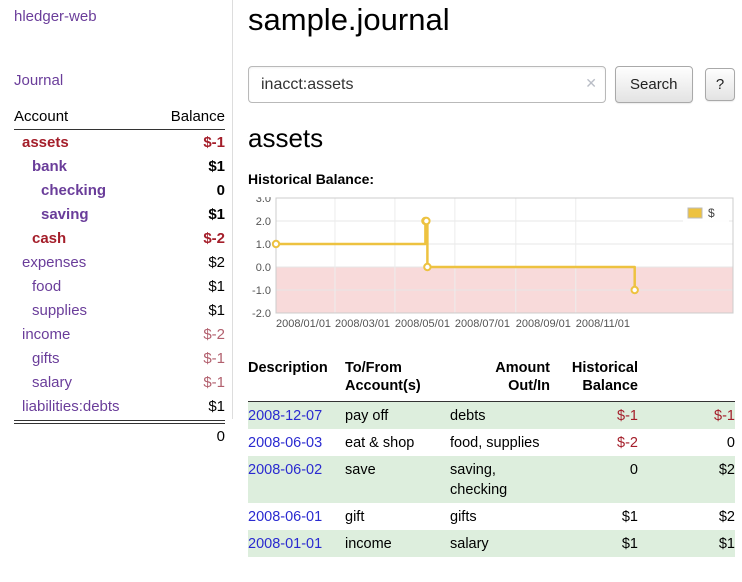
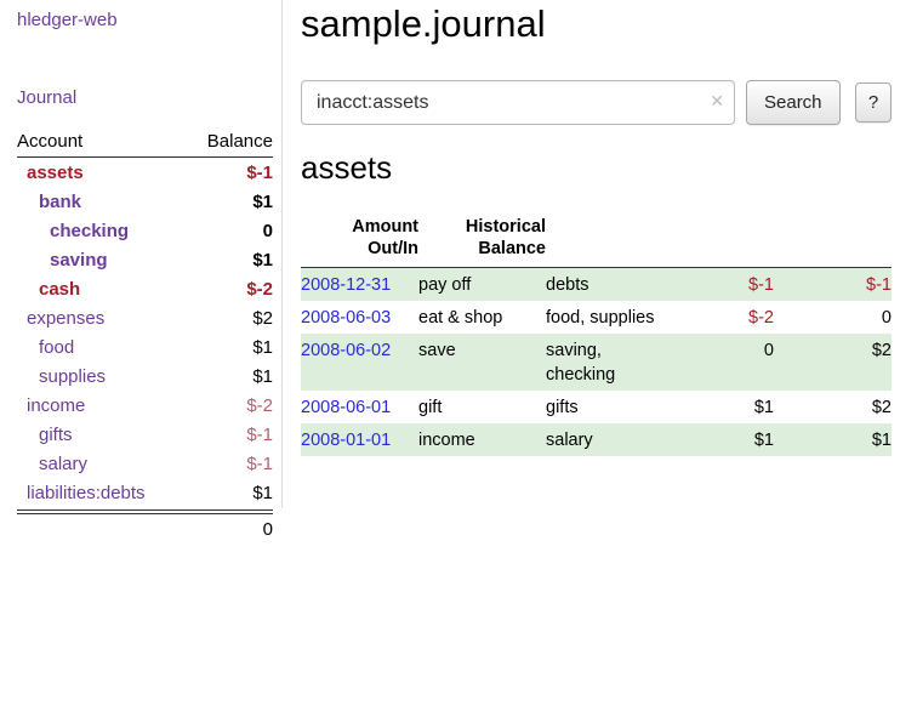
  hledger-web
  Journal
  Account
  Balance
  assets
  $-1
  bank
  $1
  checking
  0
  saving
  $1
  cash
  $-2
  expenses
  $2
  food
  $1
  supplies
  $1
  income
  $-2
  gifts
  $-1
  salary
  $-1
  liabilities:debts
  $1
  0
  sample.journal
  inacct:assets
  ✕
  Search
  ?
  assets
- Historical Balance:
- $
- 3.0
- 2.0
- 1.0
- 0.0
- -1.0
- -2.0
- 2008/01/01
- 2008/03/01
- 2008/05/01
- 2008/07/01
- 2008/09/01
- 2008/11/01
- Description
- To/From
- Account(s)
  Amount
  Out/In
  Historical
  Balance
- 2008-12-07
+ 2008-12-31
  pay off
  debts
  $-1
  $-1
  2008-06-03
  eat & shop
  food, supplies
  $-2
  0
  2008-06-02
  save
  saving, checking
  0
  $2
  2008-06-01
  gift
  gifts
  $1
  $2
  2008-01-01
  income
  salary
  $1
  $1
